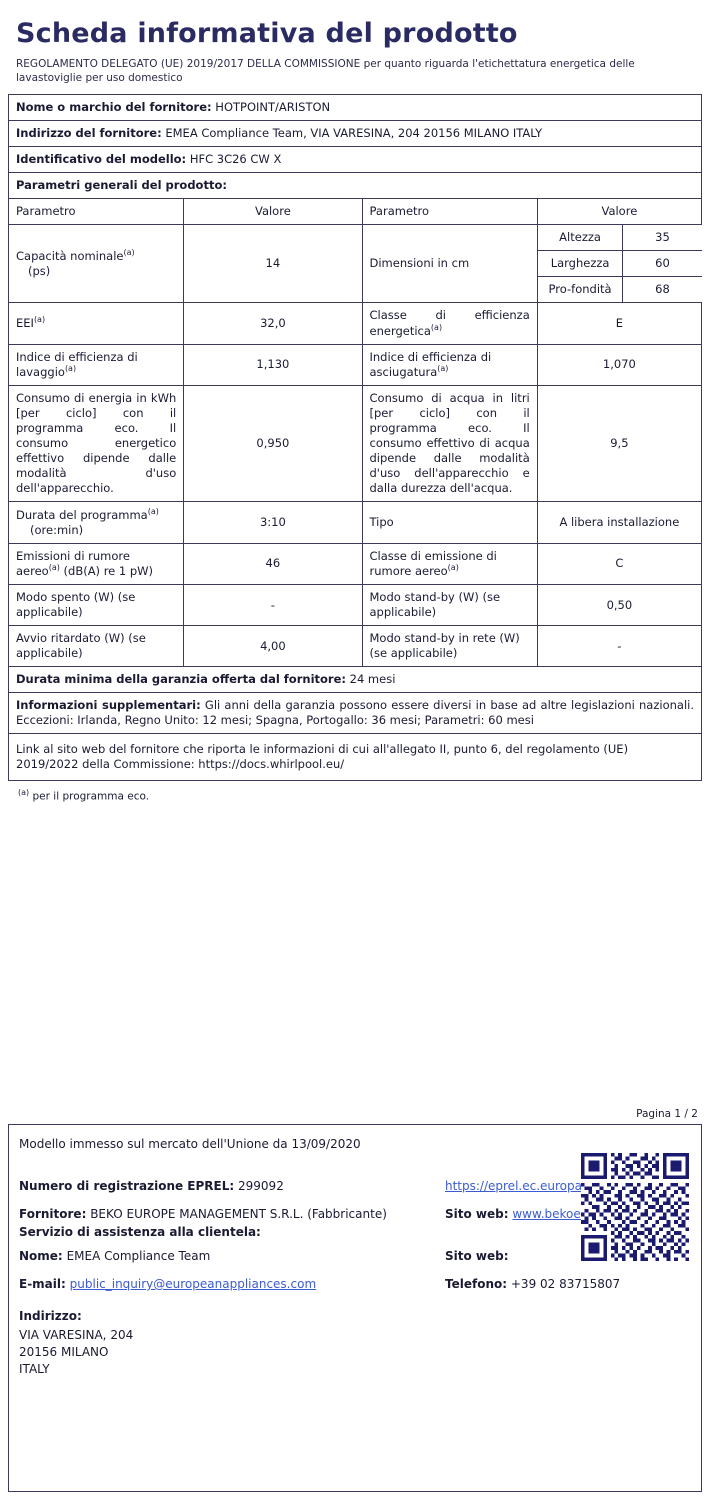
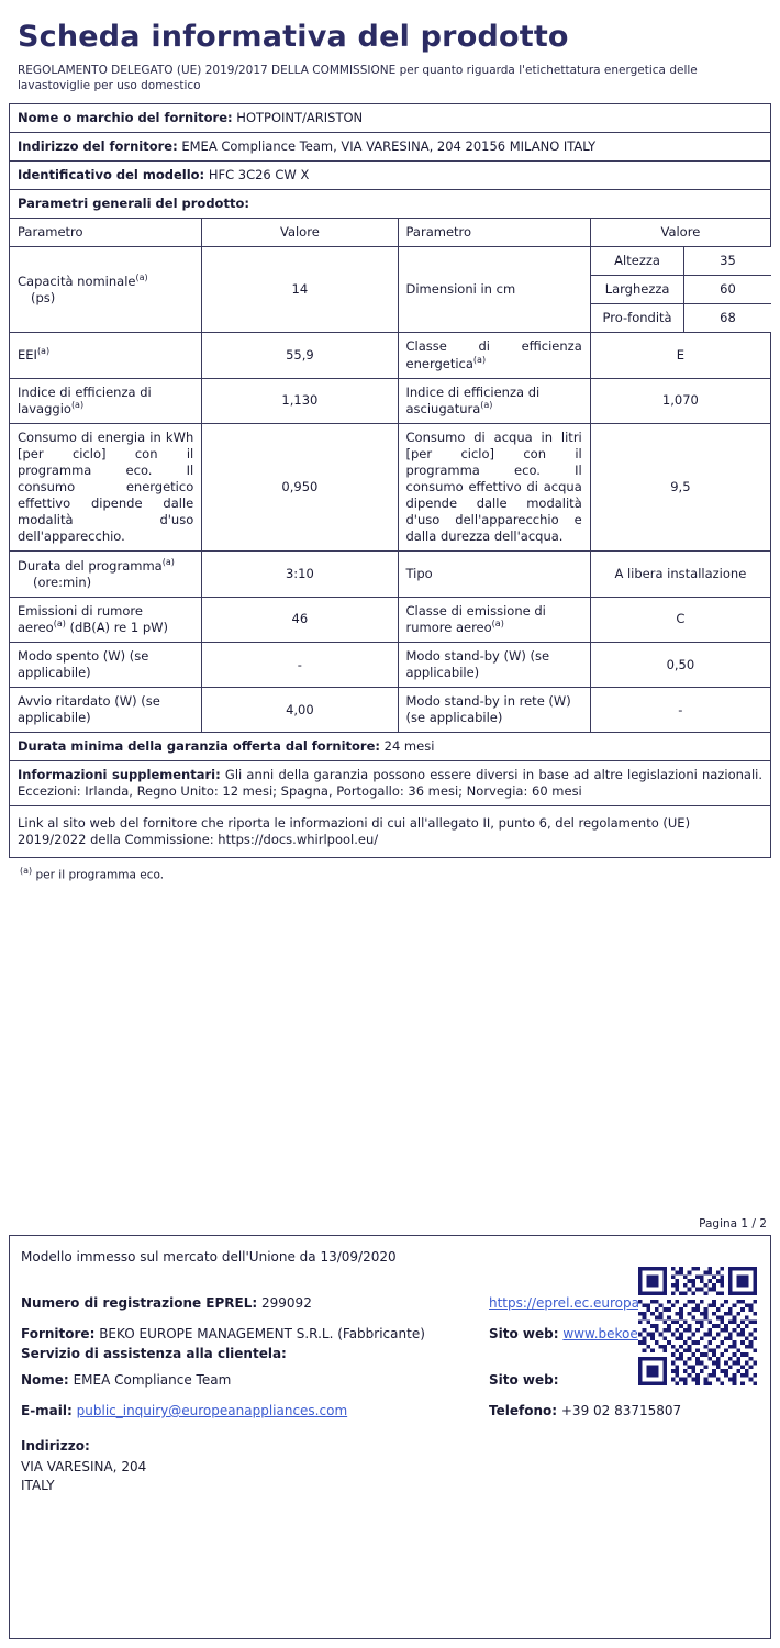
  Scheda informativa del prodotto
  REGOLAMENTO DELEGATO (UE) 2019/2017 DELLA COMMISSIONE per quanto riguarda l'etichettatura energetica delle lavastoviglie per uso domestico
  Nome o marchio del fornitore: HOTPOINT/ARISTON
  Indirizzo del fornitore: EMEA Compliance Team, VIA VARESINA, 204 20156 MILANO ITALY
  Identificativo del modello: HFC 3C26 CW X
  Parametri generali del prodotto:
  Parametro	Valore	Parametro	Valore
  Capacità nominale(a) (ps)	14	Dimensioni in cm
  Altezza	35
  Larghezza	60
  Pro-fondità	68
- EEI(a)	32,0	Classe di efficienza energetica(a)	E
+ EEI(a)	55,9	Classe di efficienza energetica(a)	E
  Indice di efficienza di lavaggio(a)	1,130	Indice di efficienza di asciugatura(a)	1,070
  Consumo di energia in kWh [per ciclo] con il programma eco. Il consumo energetico effettivo dipende dalle modalità d'uso dell'apparecchio.	0,950	Consumo di acqua in litri [per ciclo] con il programma eco. Il consumo effettivo di acqua dipende dalle modalità d'uso dell'apparecchio e dalla durezza dell'acqua.	9,5
  Durata del programma(a) (ore:min)	3:10	Tipo	A libera installazione
  Emissioni di rumore aereo(a) (dB(A) re 1 pW)	46	Classe di emissione di rumore aereo(a)	C
  Modo spento (W) (se applicabile)	-	Modo stand-by (W) (se applicabile)	0,50
  Avvio ritardato (W) (se applicabile)	4,00	Modo stand-by in rete (W) (se applicabile)	-
  Durata minima della garanzia offerta dal fornitore: 24 mesi
- Informazioni supplementari: Gli anni della garanzia possono essere diversi in base ad altre legislazioni nazionali. Eccezioni: Irlanda, Regno Unito: 12 mesi; Spagna, Portogallo: 36 mesi; Parametri: 60 mesi
+ Informazioni supplementari: Gli anni della garanzia possono essere diversi in base ad altre legislazioni nazionali. Eccezioni: Irlanda, Regno Unito: 12 mesi; Spagna, Portogallo: 36 mesi; Norvegia: 60 mesi
  Link al sito web del fornitore che riporta le informazioni di cui all'allegato II, punto 6, del regolamento (UE) 2019/2022 della Commissione: https://docs.whirlpool.eu/
  (a) per il programma eco.
  Pagina 1 / 2
  Modello immesso sul mercato dell'Unione da 13/09/2020
  Numero di registrazione EPREL: 299092
  Fornitore: BEKO EUROPE MANAGEMENT S.R.L. (Fabbricante)
  Servizio di assistenza alla clientela:
  Nome: EMEA Compliance Team
  Sito web:
  E-mail: public_inquiry@europeanappliances.com
  Telefono: +39 02 83715807
  Indirizzo:
  VIA VARESINA, 204
- 20156 MILANO
  ITALY
